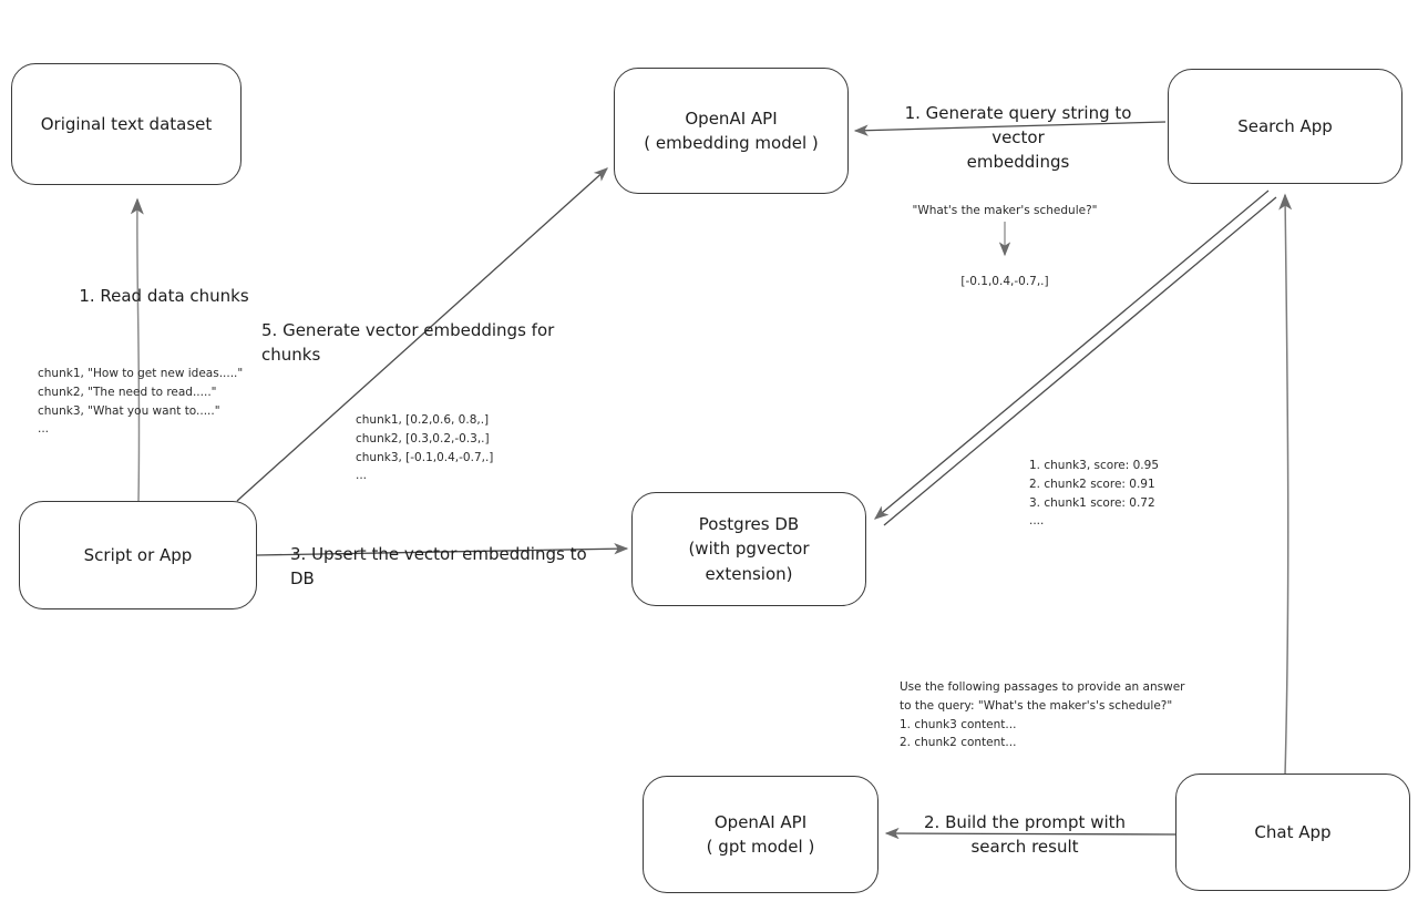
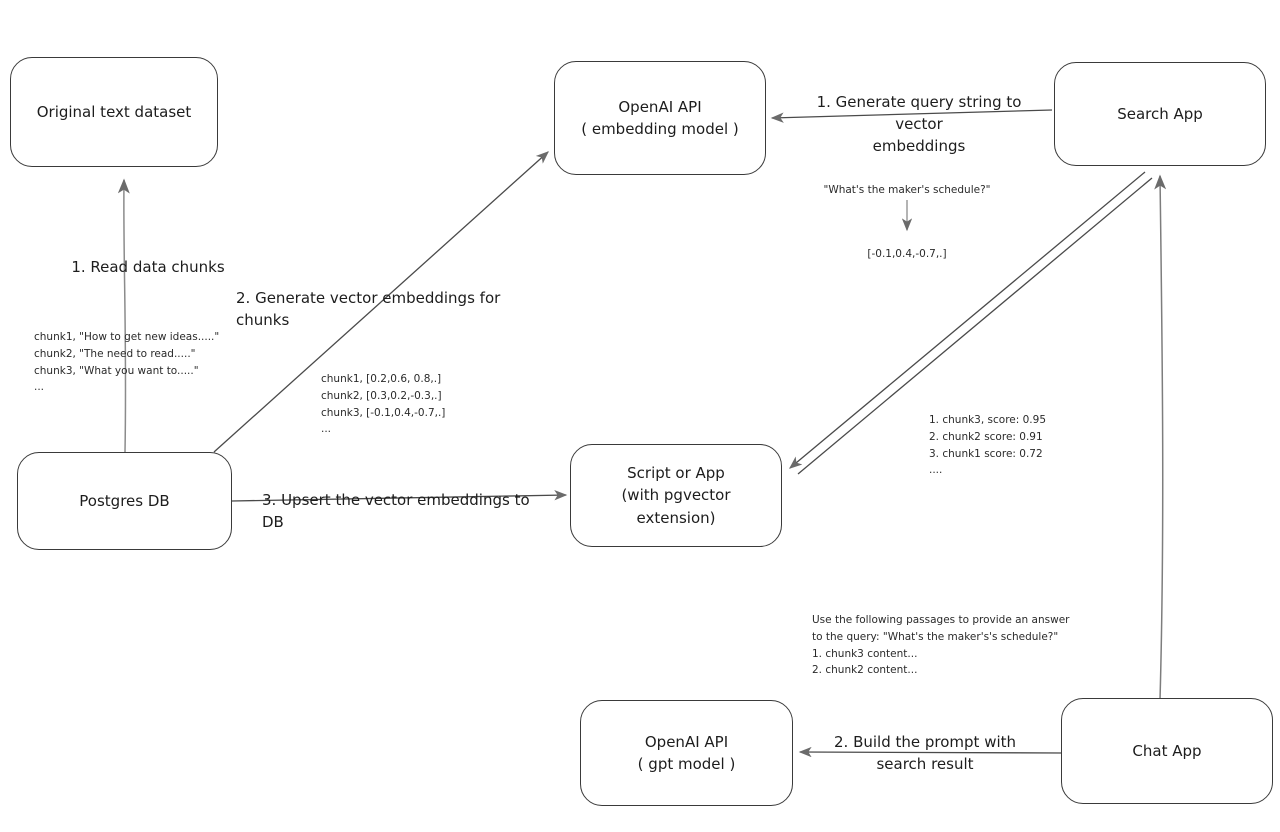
  Original text dataset
- Script or App
+ Postgres DB
  OpenAI API
  ( embedding model )
- Postgres DB
+ Script or App
  (with pgvector extension)
  Search App
  OpenAI API
  ( gpt model )
  Chat App
  1. Read data chunks
- 5. Generate vector embeddings for chunks
+ 2. Generate vector embeddings for chunks
  3. Upsert the vector embeddings to DB
  1. Generate query string to vector
  embeddings
  2. Build the prompt with
  search result
  chunk1, "How to get new ideas....."
  chunk2, "The need to read....."
  chunk3, "What you want to....."
  ...
  chunk1, [0.2,0.6, 0.8,.]
  chunk2, [0.3,0.2,-0.3,.]
  chunk3, [-0.1,0.4,-0.7,.]
  ...
  "What's the maker's schedule?"
  [-0.1,0.4,-0.7,.]
  1. chunk3, score: 0.95
  2. chunk2 score: 0.91
  3. chunk1 score: 0.72
  ....
  Use the following passages to provide an answer
  to the query: "What's the maker's's schedule?"
  1. chunk3 content...
  2. chunk2 content...
